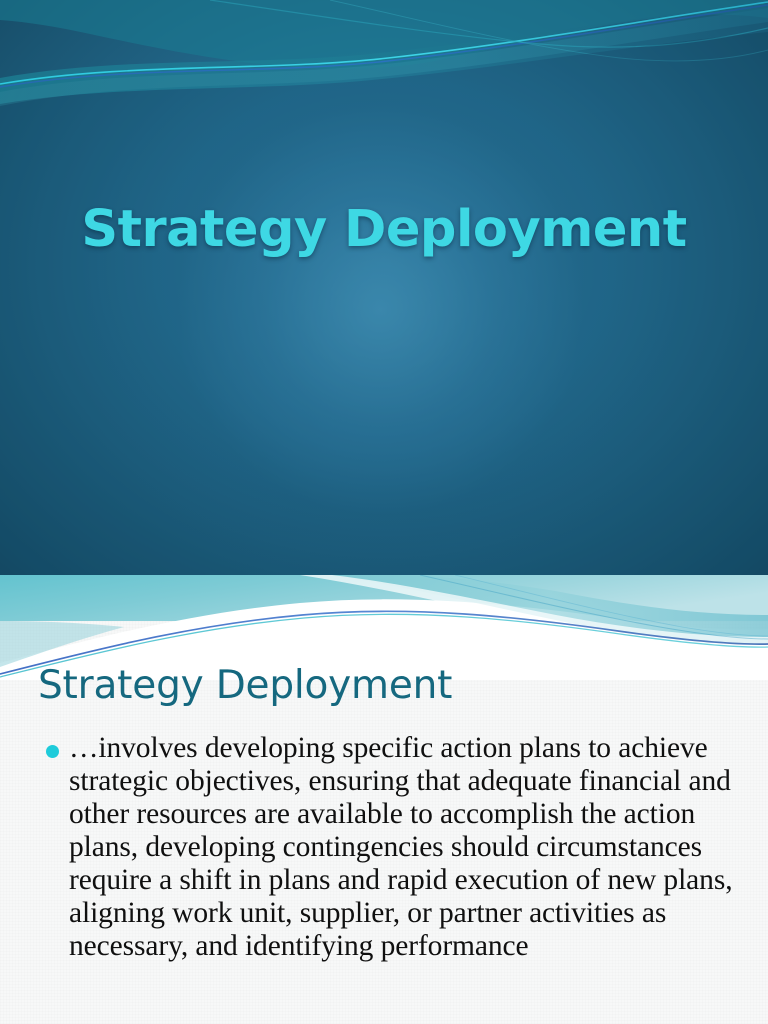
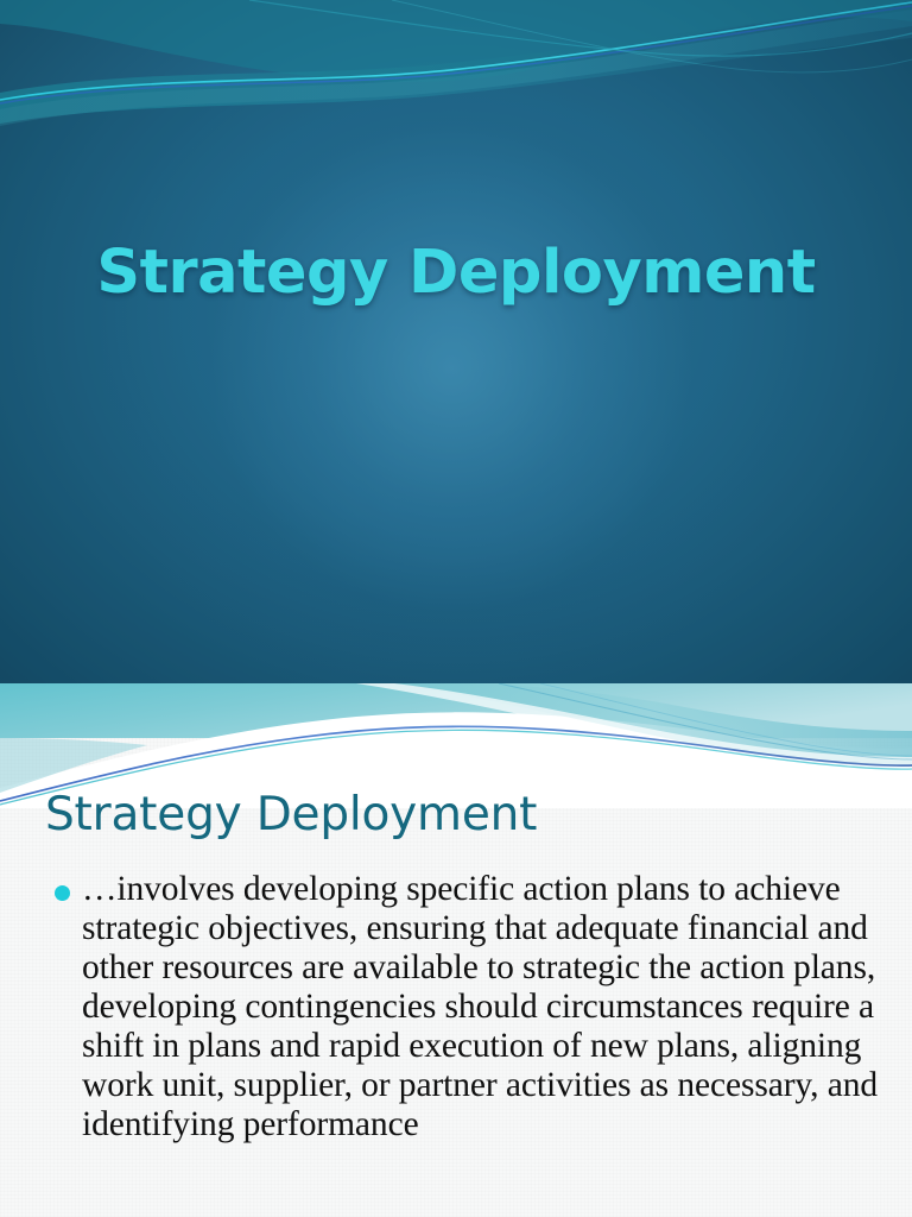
  Strategy Deployment
  Strategy Deployment
- …involves developing specific action plans to achieve strategic objectives, ensuring that adequate financial and other resources are available to accomplish the action plans, developing contingencies should circumstances require a shift in plans and rapid execution of new plans, aligning work unit, supplier, or partner activities as necessary, and identifying performance
+ …involves developing specific action plans to achieve strategic objectives, ensuring that adequate financial and other resources are available to strategic the action plans, developing contingencies should circumstances require a shift in plans and rapid execution of new plans, aligning work unit, supplier, or partner activities as necessary, and identifying performance
